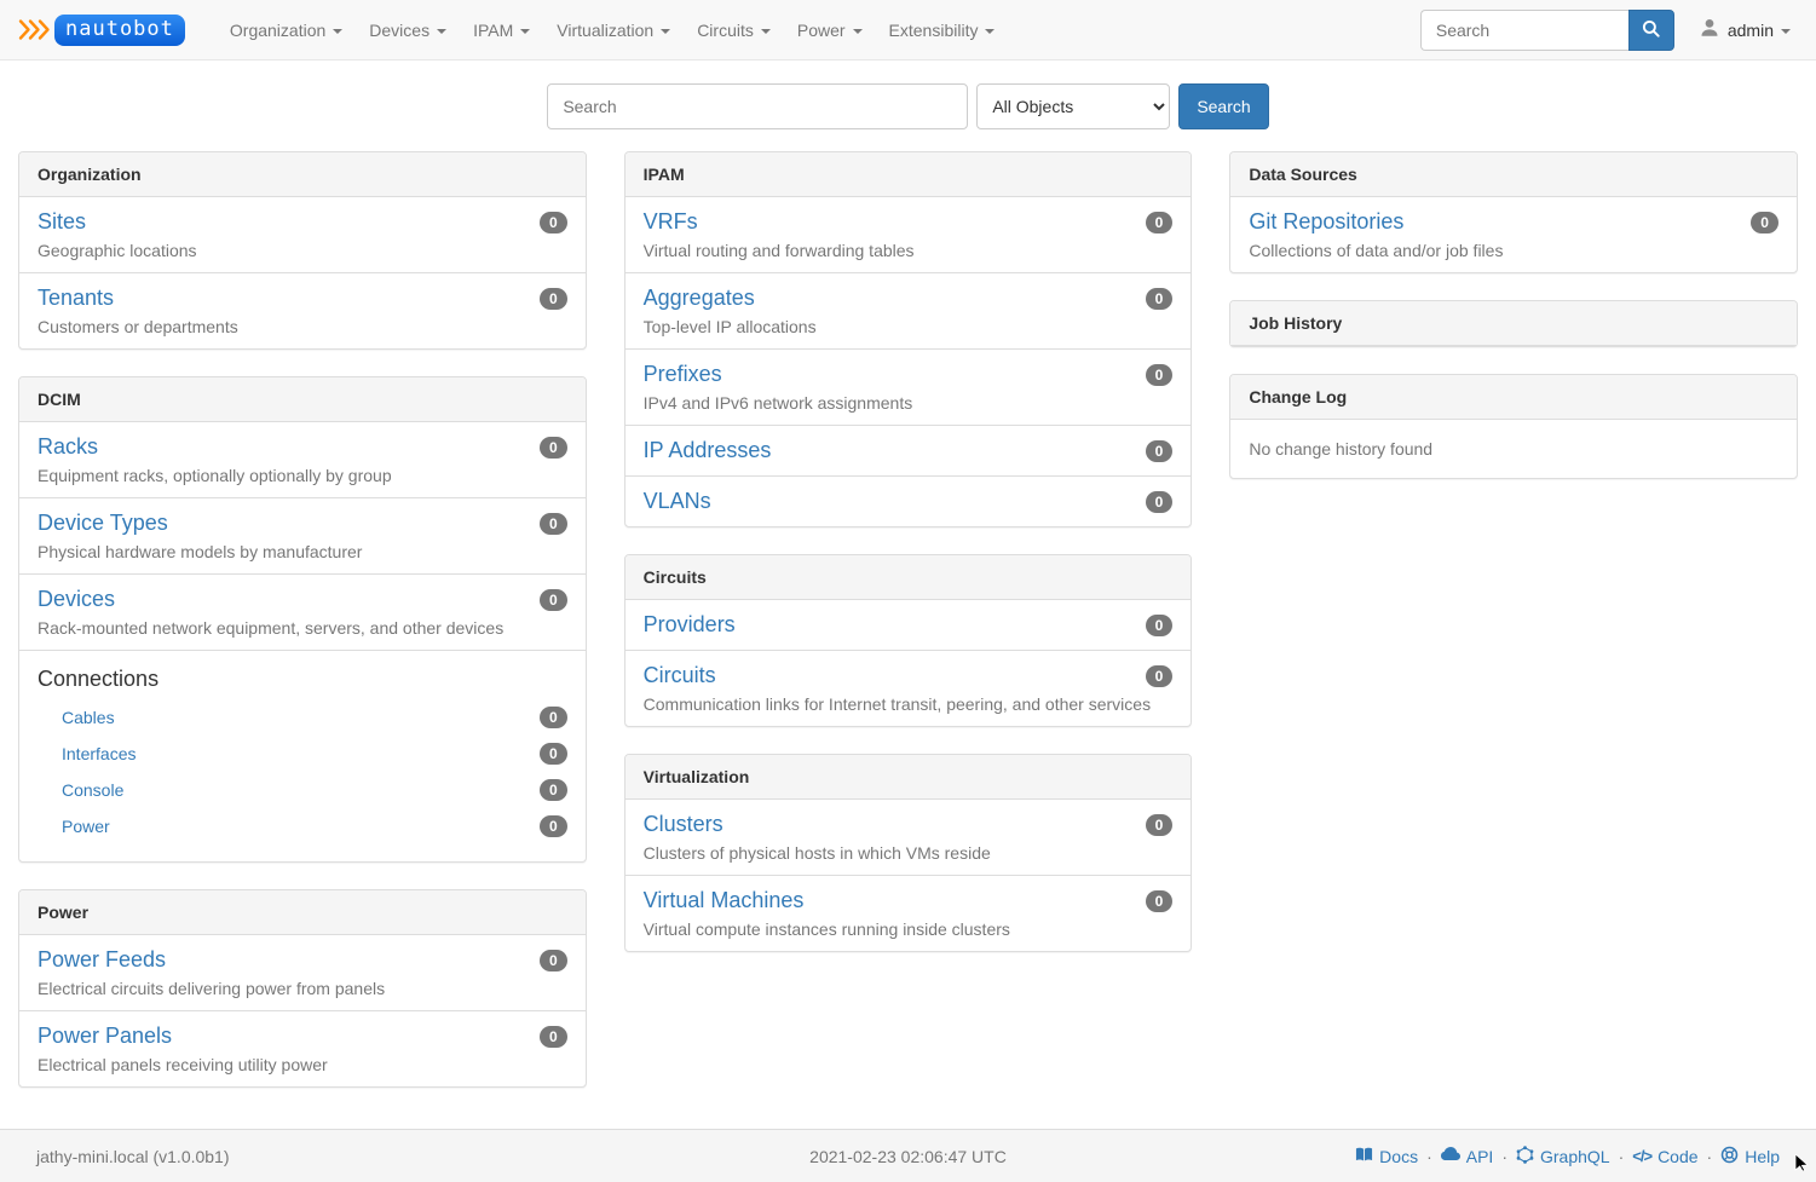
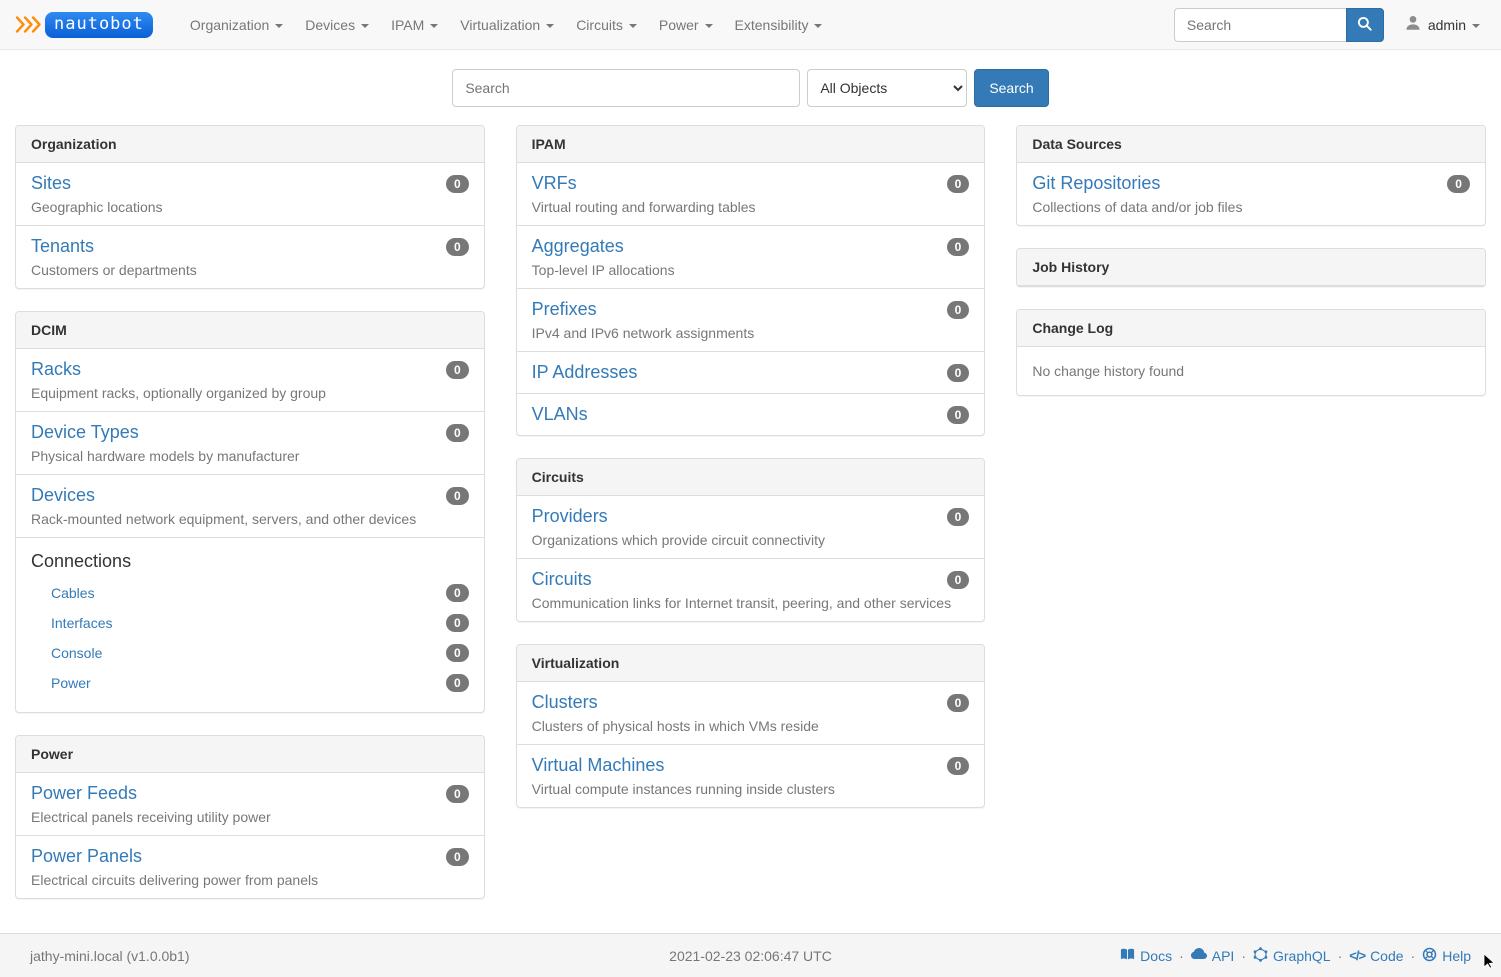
  nautobot
  Organization
  Devices
  IPAM
  Virtualization
  Circuits
  Power
  Extensibility
  Search
  admin
  Search
  All Objects
  Search
  Organization
  Sites
  0
  Geographic locations
  Tenants
  0
  Customers or departments
  DCIM
  Racks
  0
- Equipment racks, optionally optionally by group
+ Equipment racks, optionally organized by group
  Device Types
  0
  Physical hardware models by manufacturer
  Devices
  0
  Rack-mounted network equipment, servers, and other devices
  Connections
  Cables
  0
  Interfaces
  0
  Console
  0
  Power
  0
  Power
  Power Feeds
  0
- Electrical circuits delivering power from panels
+ Electrical panels receiving utility power
  Power Panels
  0
- Electrical panels receiving utility power
+ Electrical circuits delivering power from panels
  IPAM
  VRFs
  0
  Virtual routing and forwarding tables
  Aggregates
  0
  Top-level IP allocations
  Prefixes
  0
  IPv4 and IPv6 network assignments
  IP Addresses
  0
  VLANs
  0
  Circuits
  Providers
  0
+ Organizations which provide circuit connectivity
  Circuits
  0
  Communication links for Internet transit, peering, and other services
  Virtualization
  Clusters
  0
  Clusters of physical hosts in which VMs reside
  Virtual Machines
  0
  Virtual compute instances running inside clusters
  Data Sources
  Git Repositories
  0
  Collections of data and/or job files
  Job History
  Change Log
  No change history found
  jathy-mini.local (v1.0.0b1)
  2021-02-23 02:06:47 UTC
  Docs
  ·
  API
  ·
  GraphQL
  ·
  </>
  Code
  ·
  Help
